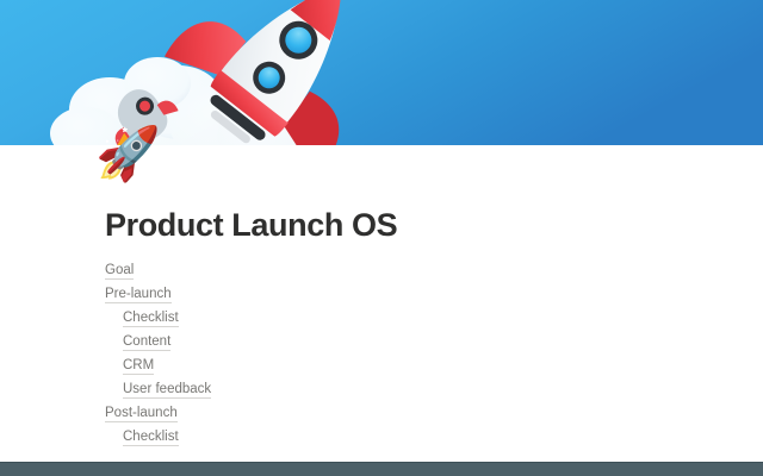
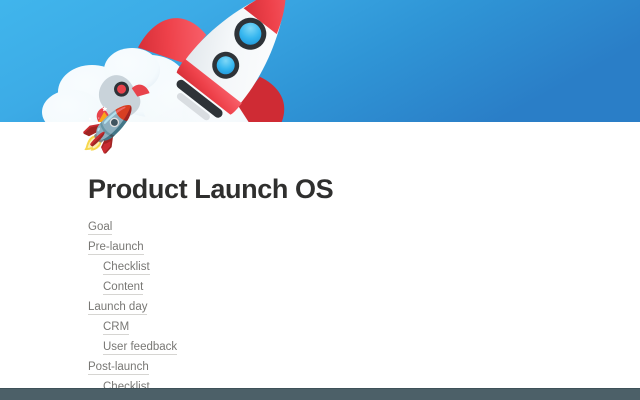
  🚀
  Product Launch OS
  Goal
  Pre-launch
  Checklist
  Content
+ Launch day
  CRM
  User feedback
  Post-launch
  Checklist
